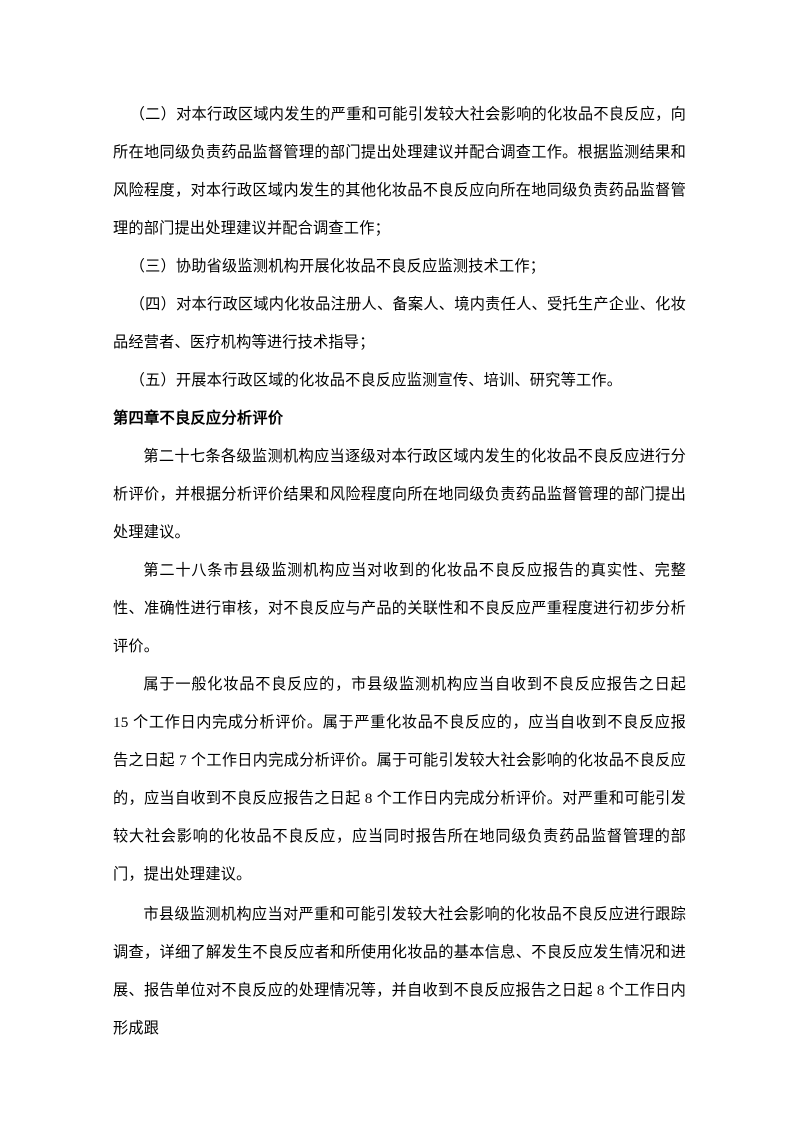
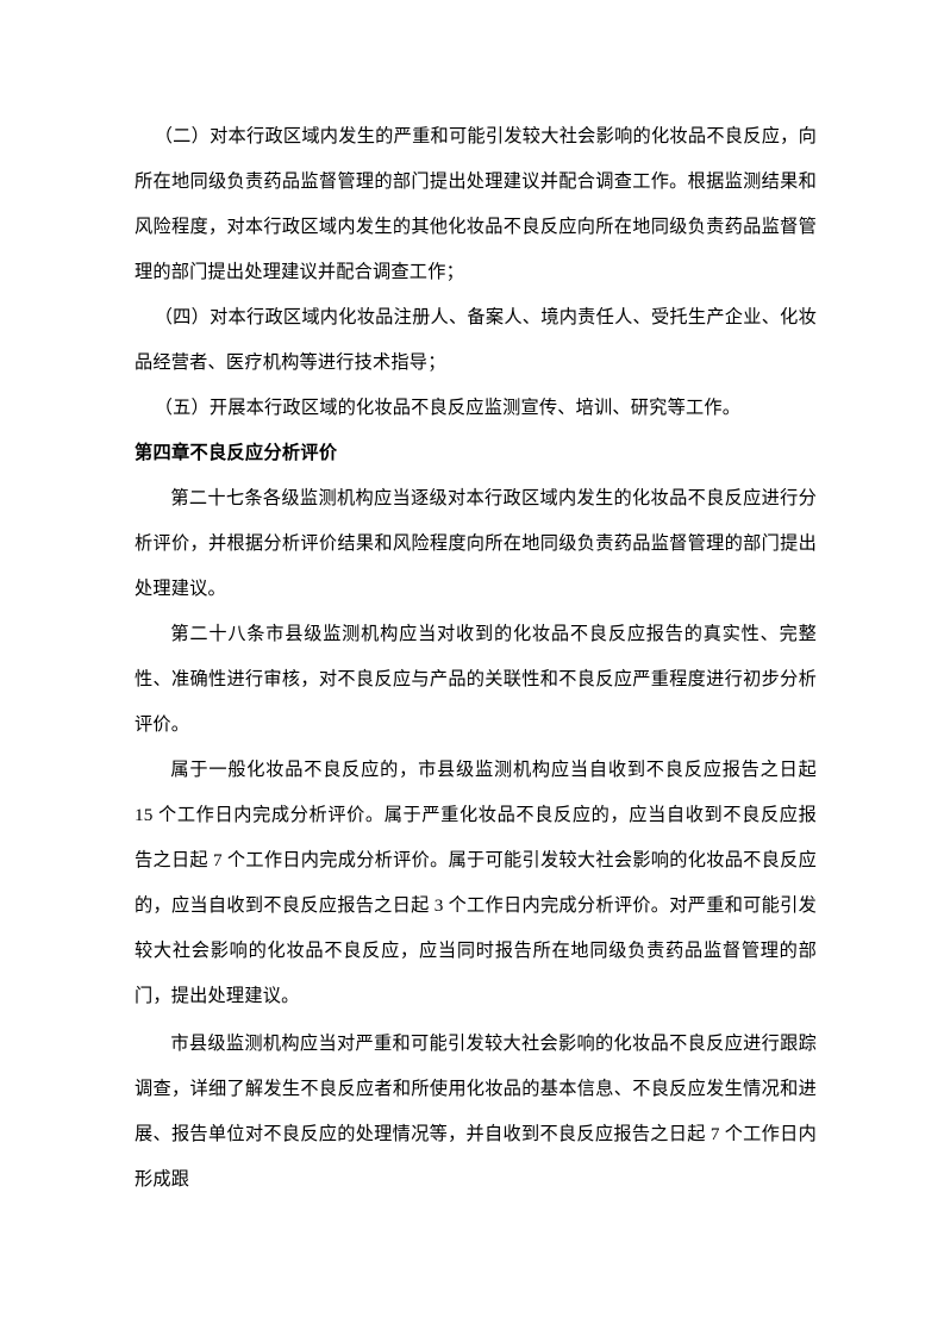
  （二）对本行政区域内发生的严重和可能引发较大社会影响的化妆品不良反应，向所在地同级负责药品监督管理的部门提出处理建议并配合调查工作。根据监测结果和风险程度，对本行政区域内发生的其他化妆品不良反应向所在地同级负责药品监督管理的部门提出处理建议并配合调查工作；
- （三）协助省级监测机构开展化妆品不良反应监测技术工作；
  （四）对本行政区域内化妆品注册人、备案人、境内责任人、受托生产企业、化妆品经营者、医疗机构等进行技术指导；
  （五）开展本行政区域的化妆品不良反应监测宣传、培训、研究等工作。
  第四章不良反应分析评价
  第二十七条各级监测机构应当逐级对本行政区域内发生的化妆品不良反应进行分析评价，并根据分析评价结果和风险程度向所在地同级负责药品监督管理的部门提出处理建议。
  第二十八条市县级监测机构应当对收到的化妆品不良反应报告的真实性、完整性、准确性进行审核，对不良反应与产品的关联性和不良反应严重程度进行初步分析评价。
- 属于一般化妆品不良反应的，市县级监测机构应当自收到不良反应报告之日起 15 个工作日内完成分析评价。属于严重化妆品不良反应的，应当自收到不良反应报告之日起 7 个工作日内完成分析评价。属于可能引发较大社会影响的化妆品不良反应的，应当自收到不良反应报告之日起 8 个工作日内完成分析评价。对严重和可能引发较大社会影响的化妆品不良反应，应当同时报告所在地同级负责药品监督管理的部门，提出处理建议。
+ 属于一般化妆品不良反应的，市县级监测机构应当自收到不良反应报告之日起 15 个工作日内完成分析评价。属于严重化妆品不良反应的，应当自收到不良反应报告之日起 7 个工作日内完成分析评价。属于可能引发较大社会影响的化妆品不良反应的，应当自收到不良反应报告之日起 3 个工作日内完成分析评价。对严重和可能引发较大社会影响的化妆品不良反应，应当同时报告所在地同级负责药品监督管理的部门，提出处理建议。
- 市县级监测机构应当对严重和可能引发较大社会影响的化妆品不良反应进行跟踪调查，详细了解发生不良反应者和所使用化妆品的基本信息、不良反应发生情况和进展、报告单位对不良反应的处理情况等，并自收到不良反应报告之日起 8 个工作日内形成跟
+ 市县级监测机构应当对严重和可能引发较大社会影响的化妆品不良反应进行跟踪调查，详细了解发生不良反应者和所使用化妆品的基本信息、不良反应发生情况和进展、报告单位对不良反应的处理情况等，并自收到不良反应报告之日起 7 个工作日内形成跟
